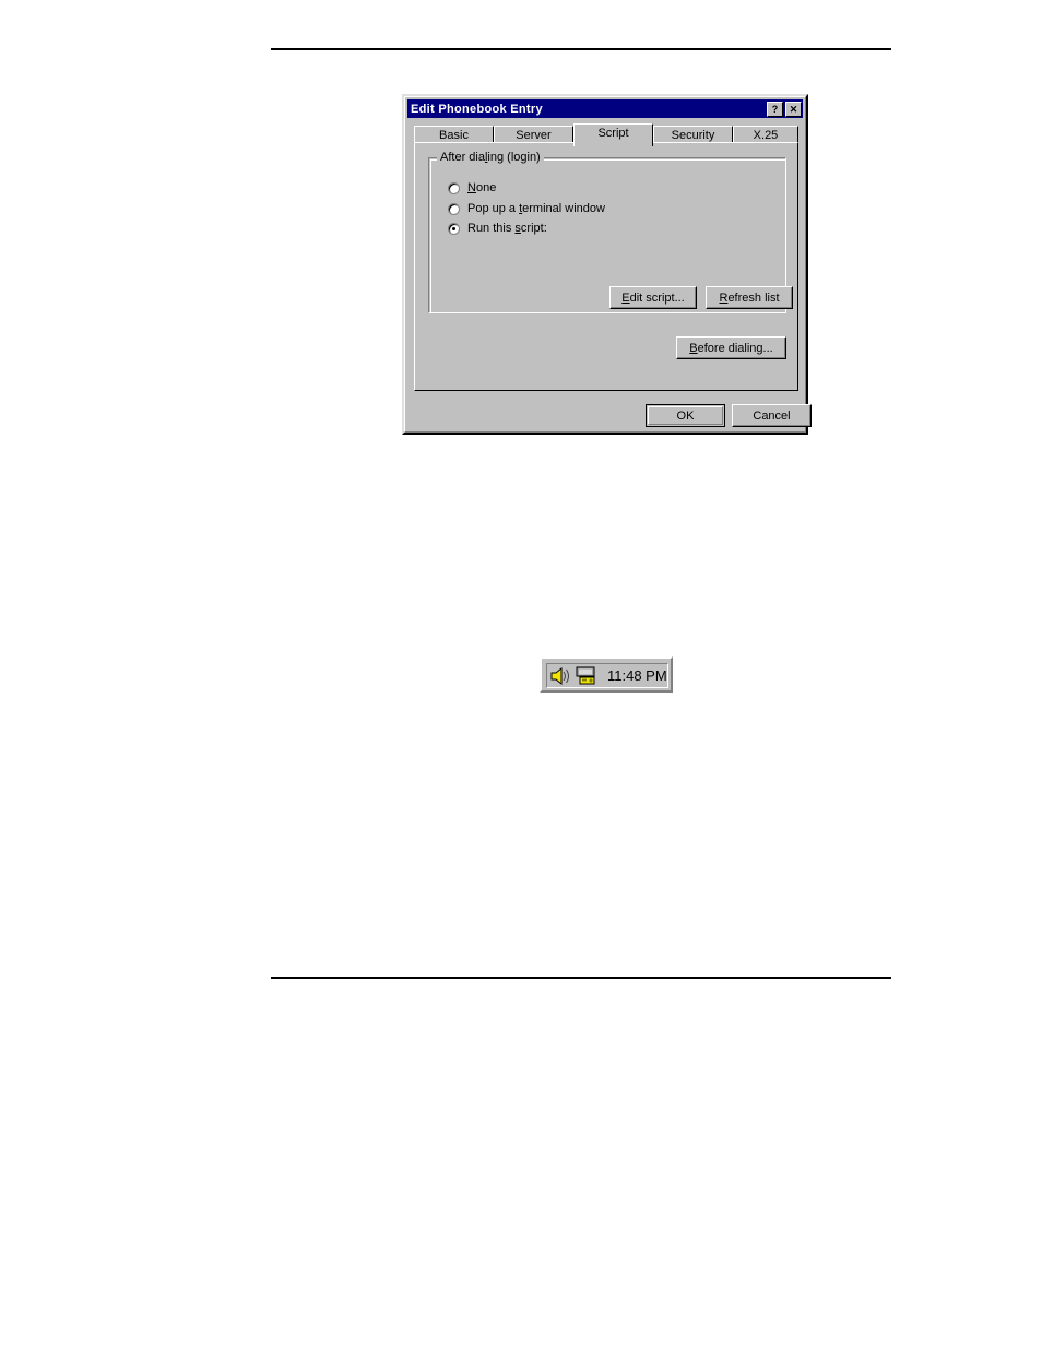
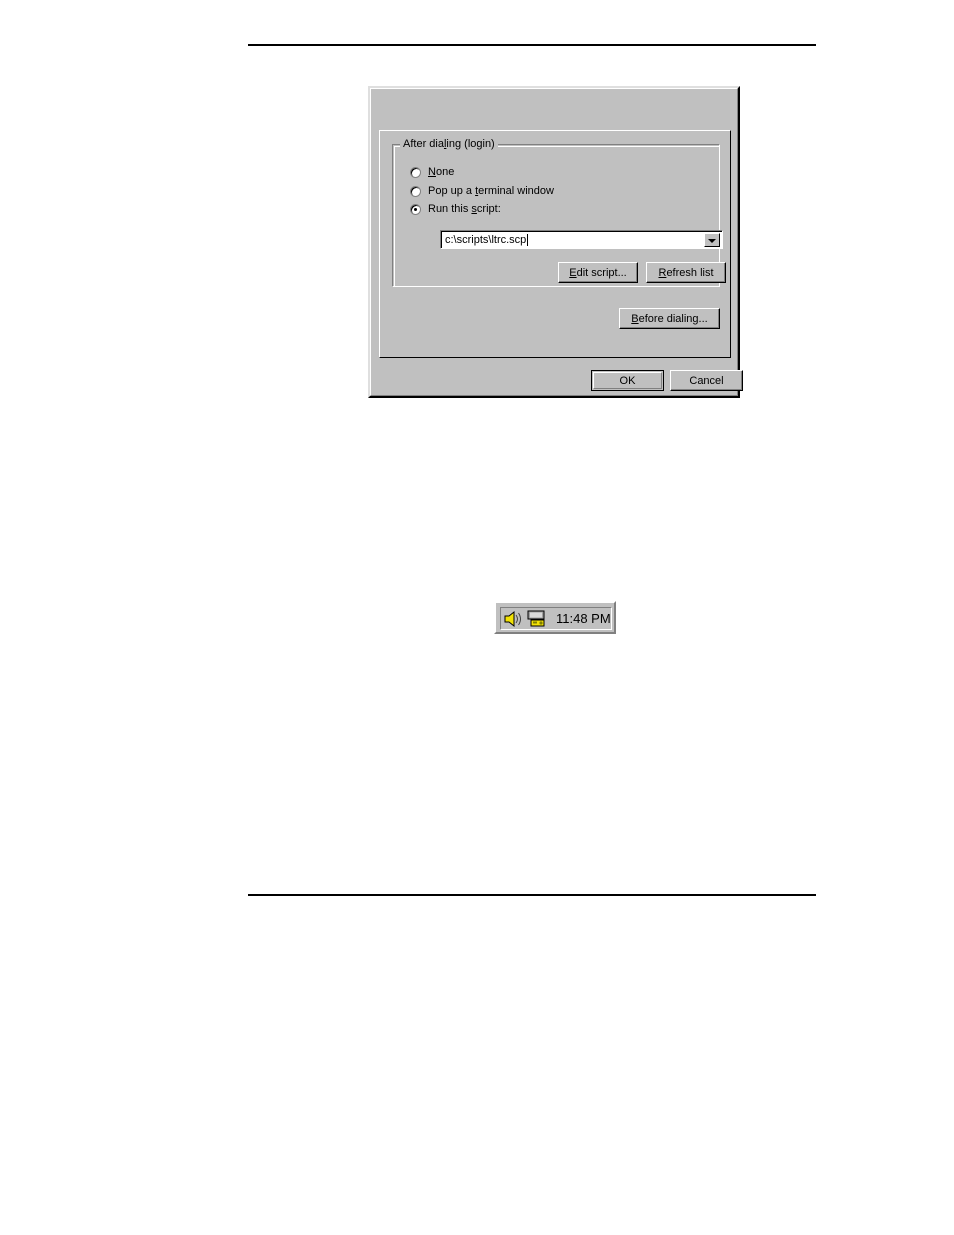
- Edit Phonebook Entry
- ?
- ✕
- Basic
- Server
- Script
- Security
- X.25
  After dialing (login)
  None
  Pop up a terminal window
  Run this script:
+ c:\scripts\ltrc.scp
  Edit script...
  Refresh list
  Before dialing...
  OK
  Cancel
  11:48 PM
